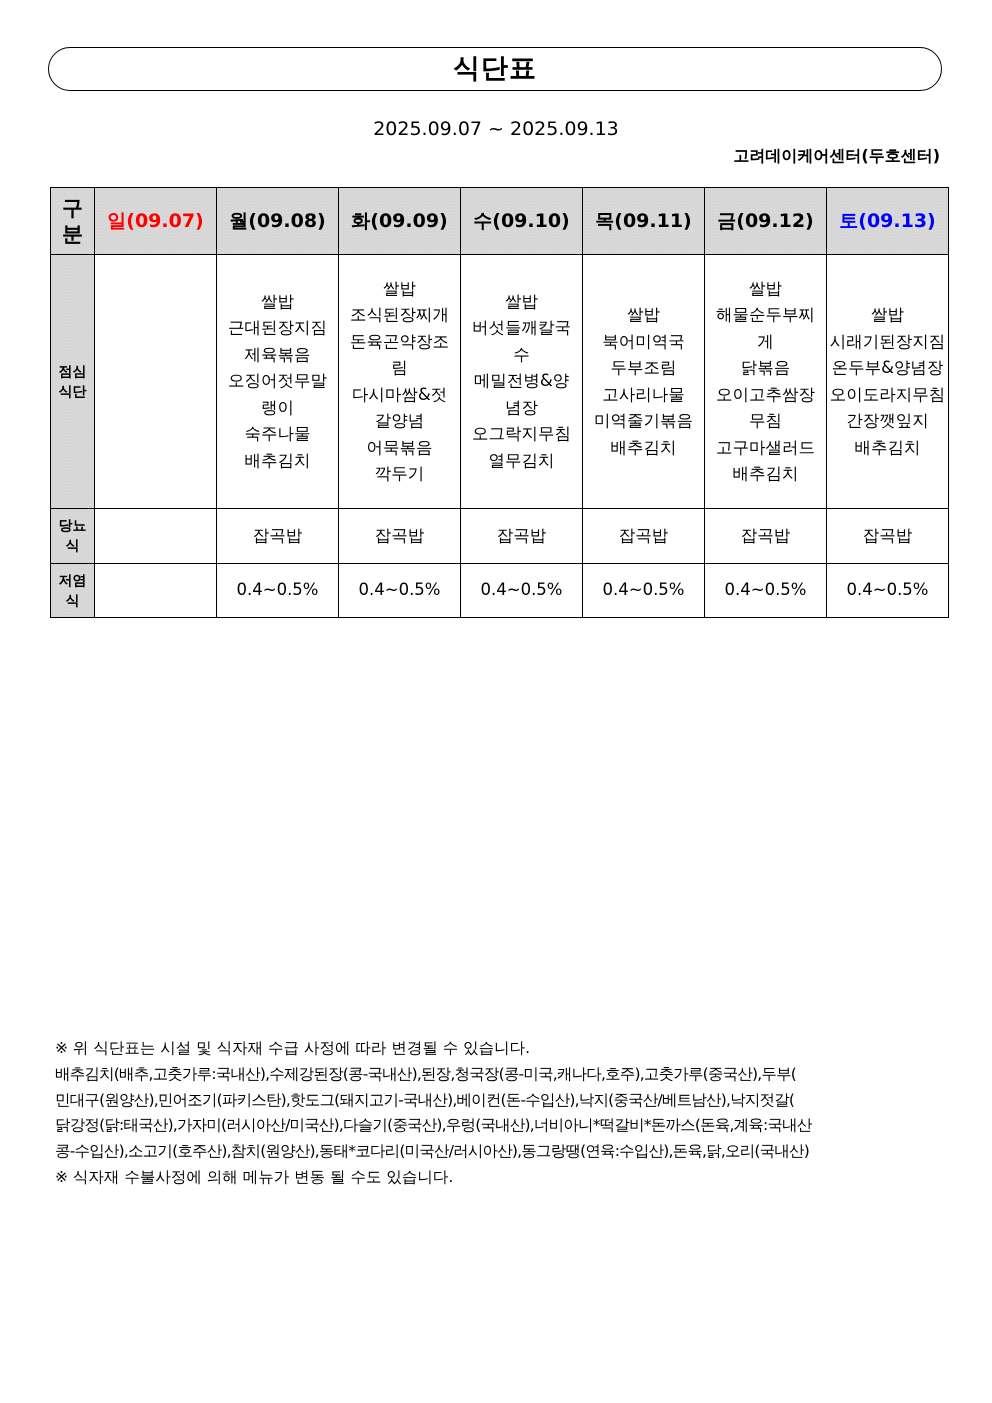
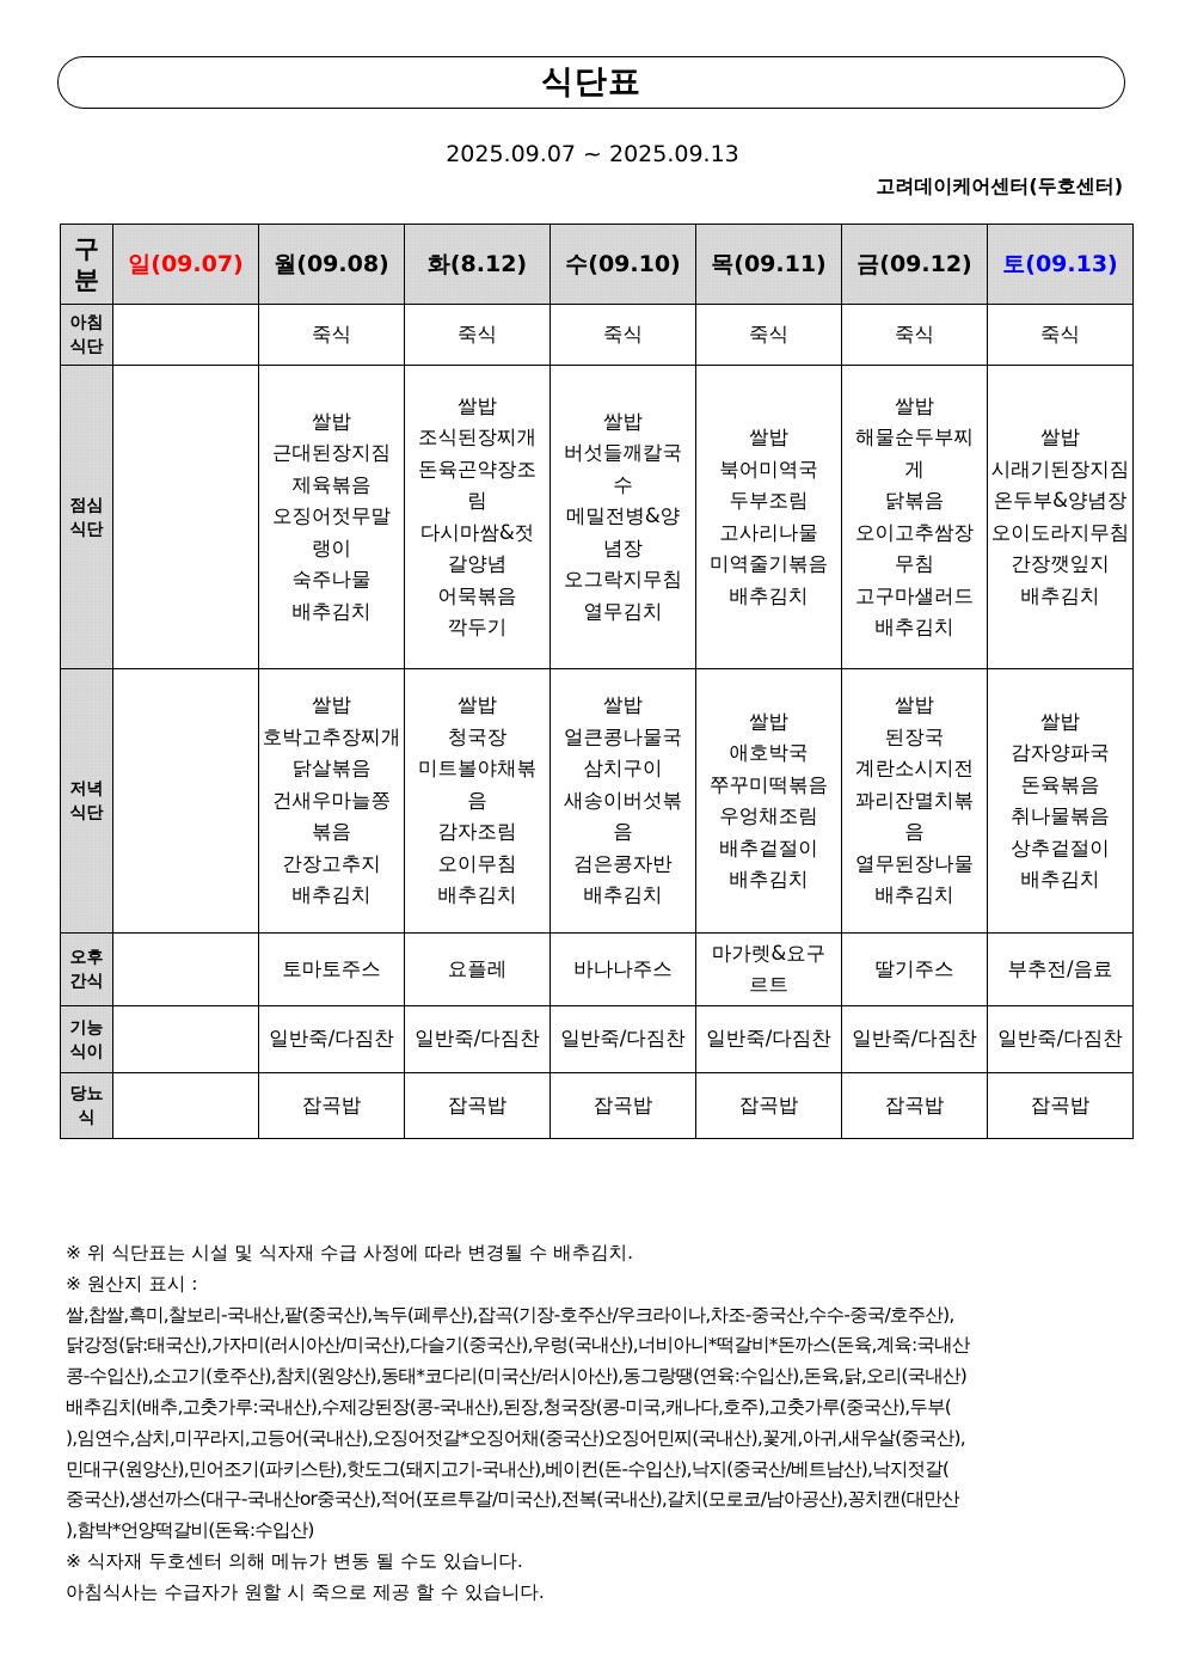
  식단표
  2025.09.07 ~ 2025.09.13
  고려데이케어센터(두호센터)
- 구 분	일(09.07)	월(09.08)	화(09.09)	수(09.10)	목(09.11)	금(09.12)	토(09.13)
+ 구 분	일(09.07)	월(09.08)	화(8.12)	수(09.10)	목(09.11)	금(09.12)	토(09.13)
+ 아침식단		죽식	죽식	죽식	죽식	죽식	죽식
  점심식단		쌀밥근대된장지짐제육볶음오징어젓무말랭이숙주나물배추김치	쌀밥조식된장찌개돈육곤약장조림다시마쌈&젓갈양념어묵볶음깍두기	쌀밥버섯들깨칼국수메밀전병&양념장오그락지무침열무김치	쌀밥북어미역국두부조림고사리나물미역줄기볶음배추김치	쌀밥해물순두부찌게닭볶음오이고추쌈장무침고구마샐러드배추김치	쌀밥시래기된장지짐온두부&양념장오이도라지무침간장깻잎지배추김치
+ 저녁식단		쌀밥호박고추장찌개닭살볶음건새우마늘쫑볶음간장고추지배추김치	쌀밥청국장미트볼야채볶음감자조림오이무침배추김치	쌀밥얼큰콩나물국삼치구이새송이버섯볶음검은콩자반배추김치	쌀밥애호박국쭈꾸미떡볶음우엉채조림배추겉절이배추김치	쌀밥된장국계란소시지전꽈리잔멸치볶음열무된장나물배추김치	쌀밥감자양파국돈육볶음취나물볶음상추겉절이배추김치
+ 오후간식		토마토주스	요플레	바나나주스	마가렛&요구르트	딸기주스	부추전/음료
+ 기능식이		일반죽/다짐찬	일반죽/다짐찬	일반죽/다짐찬	일반죽/다짐찬	일반죽/다짐찬	일반죽/다짐찬
  당뇨식		잡곡밥	잡곡밥	잡곡밥	잡곡밥	잡곡밥	잡곡밥
- 저염식		0.4~0.5%	0.4~0.5%	0.4~0.5%	0.4~0.5%	0.4~0.5%	0.4~0.5%
- ※ 위 식단표는 시설 및 식자재 수급 사정에 따라 변경될 수 있습니다.
+ ※ 위 식단표는 시설 및 식자재 수급 사정에 따라 변경될 수 배추김치.
+ ※ 원산지 표시 :
+ 쌀,찹쌀,흑미,찰보리-국내산,팥(중국산),녹두(페루산),잡곡(기장-호주산/우크라이나,차조-중국산,수수-중국/호주산),
- 배추김치(배추,고춧가루:국내산),수제강된장(콩-국내산),된장,청국장(콩-미국,캐나다,호주),고춧가루(중국산),두부(
+ 닭강정(닭:태국산),가자미(러시아산/미국산),다슬기(중국산),우렁(국내산),너비아니*떡갈비*돈까스(돈육,계육:국내산
- 민대구(원양산),민어조기(파키스탄),핫도그(돼지고기-국내산),베이컨(돈-수입산),낙지(중국산/베트남산),낙지젓갈(
+ 콩-수입산),소고기(호주산),참치(원양산),동태*코다리(미국산/러시아산),동그랑땡(연육:수입산),돈육,닭,오리(국내산)
- 닭강정(닭:태국산),가자미(러시아산/미국산),다슬기(중국산),우렁(국내산),너비아니*떡갈비*돈까스(돈육,계육:국내산
+ 배추김치(배추,고춧가루:국내산),수제강된장(콩-국내산),된장,청국장(콩-미국,캐나다,호주),고춧가루(중국산),두부(
+ ),임연수,삼치,미꾸라지,고등어(국내산),오징어젓갈*오징어채(중국산)오징어민찌(국내산),꽃게,아귀,새우살(중국산),
- 콩-수입산),소고기(호주산),참치(원양산),동태*코다리(미국산/러시아산),동그랑땡(연육:수입산),돈육,닭,오리(국내산)
+ 민대구(원양산),민어조기(파키스탄),핫도그(돼지고기-국내산),베이컨(돈-수입산),낙지(중국산/베트남산),낙지젓갈(
+ 중국산),생선까스(대구-국내산or중국산),적어(포르투갈/미국산),전복(국내산),갈치(모로코/남아공산),꽁치캔(대만산
+ ),함박*언양떡갈비(돈육:수입산)
- ※ 식자재 수불사정에 의해 메뉴가 변동 될 수도 있습니다.
+ ※ 식자재 두호센터 의해 메뉴가 변동 될 수도 있습니다.
+ 아침식사는 수급자가 원할 시 죽으로 제공 할 수 있습니다.
